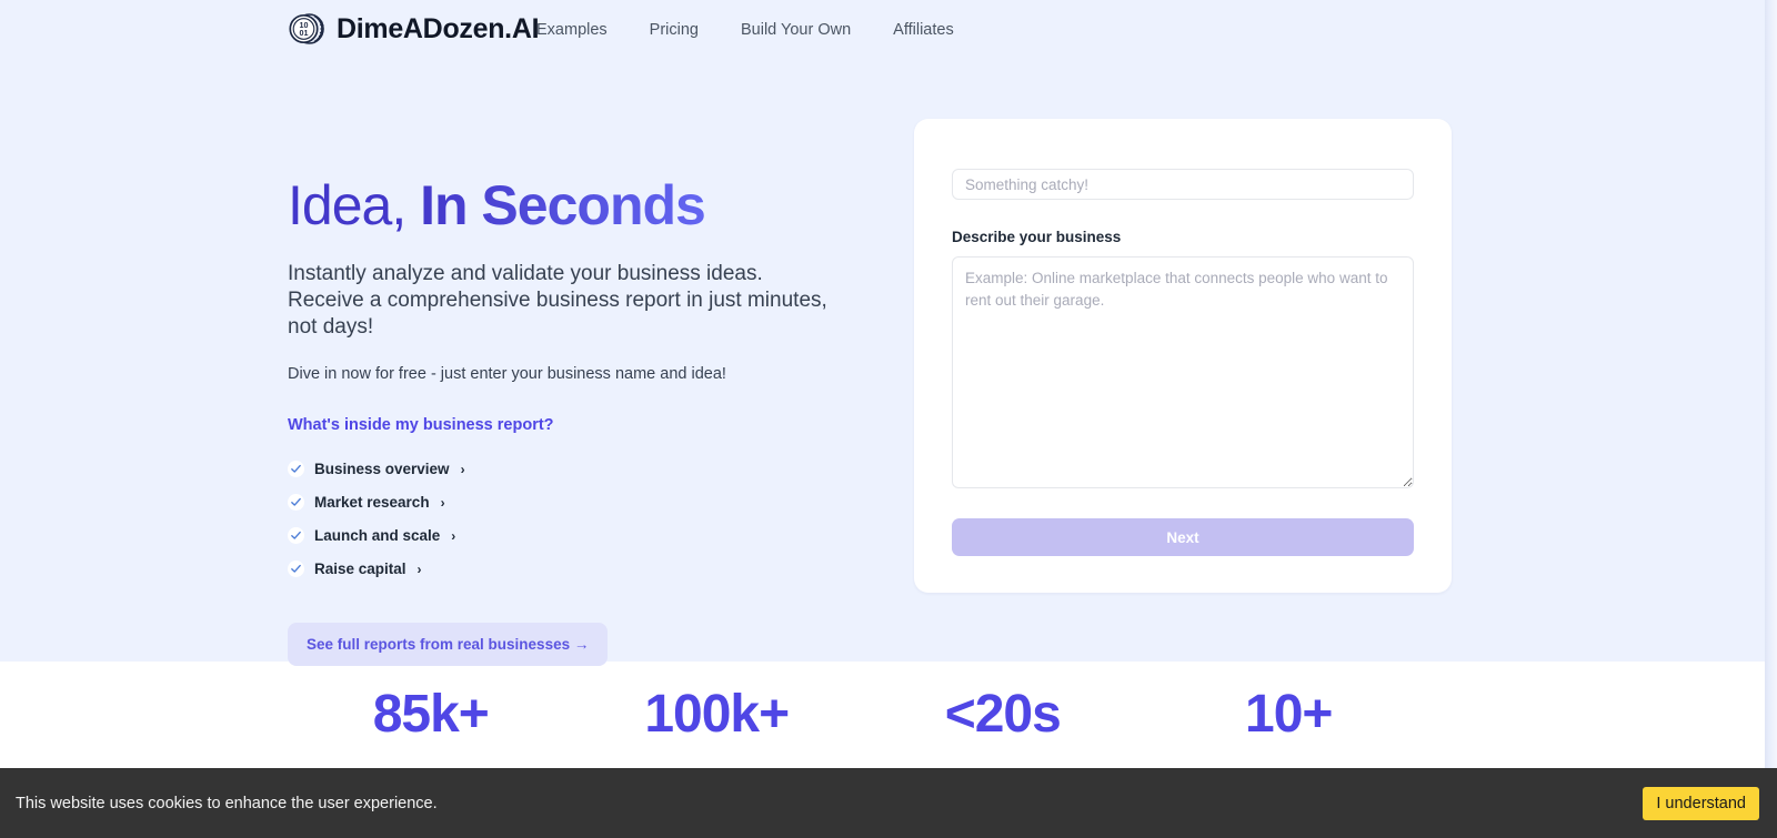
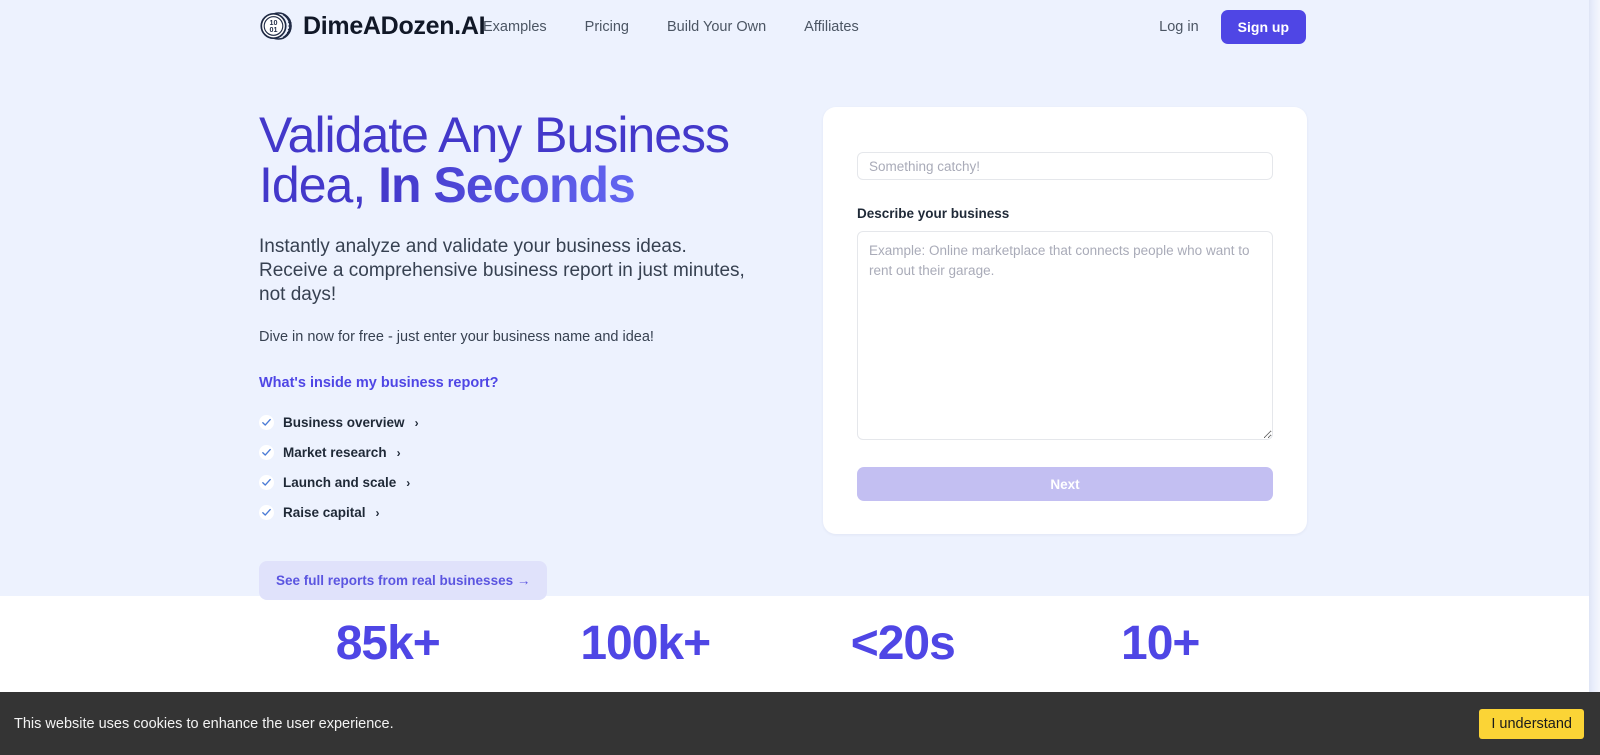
  10
  01
  DimeADozen.AI
  Examples
  Pricing
  Build Your Own
  Affiliates
+ Log in
+ Sign up
+ Validate Any Business
  Idea, In Seconds
  Instantly analyze and validate your business ideas. Receive a comprehensive business report in just minutes, not days!
  Dive in now for free - just enter your business name and idea!
  What's inside my business report?
  Business overview
  ›
  Market research
  ›
  Launch and scale
  ›
  Raise capital
  ›
  See full reports from real businesses →
  Something catchy!
  Describe your business
  85k+
  100k+
  <20s
  10+
  This website uses cookies to enhance the user experience.
  I understand
